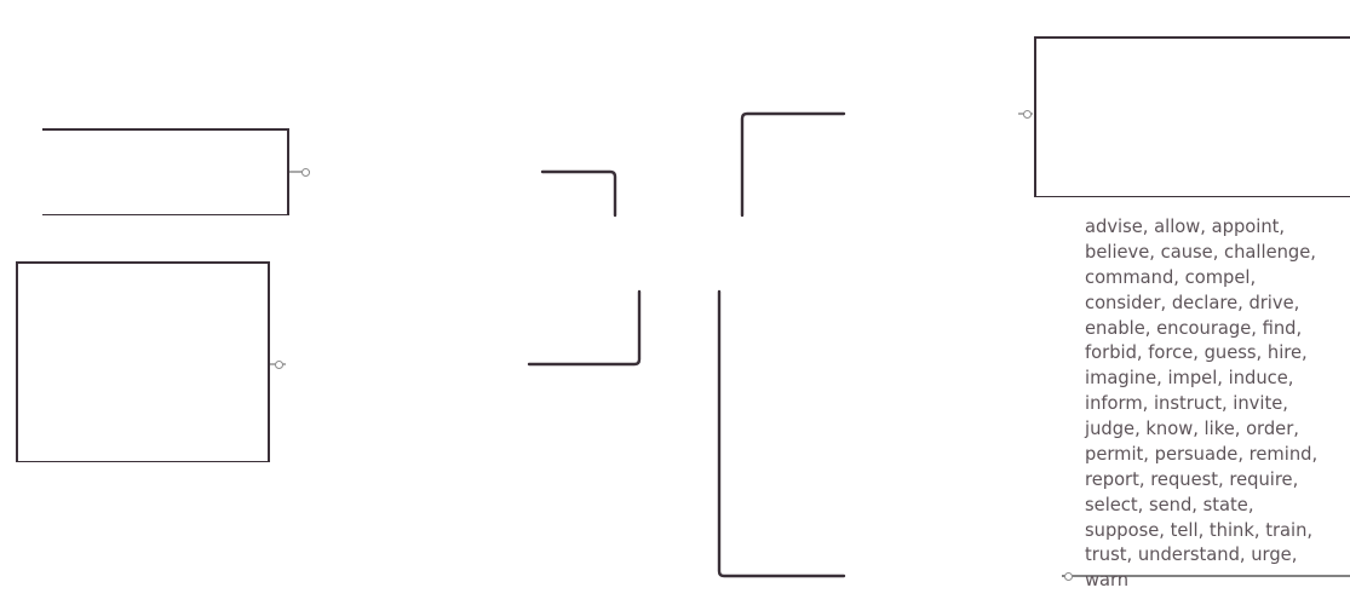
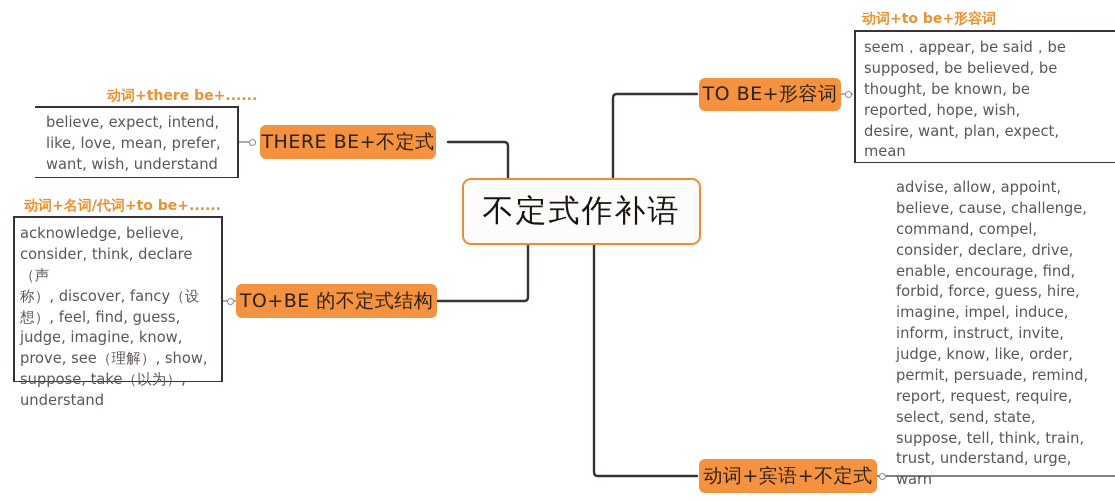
+ 不定式作补语
+ THERE BE+不定式
+ TO+BE 的不定式结构
+ TO BE+形容词
+ 动词+宾语+不定式
+ 动词+there be+......
+ believe, expect, intend,
+ like, love, mean, prefer,
+ want, wish, understand
+ 动词+名词/代词+to be+......
+ acknowledge, believe,
+ consider, think, declare（声
+ 称）, discover, fancy（设
+ 想）, feel, find, guess,
+ judge, imagine, know,
+ prove, see（理解）, show,
+ suppose, take（以为）,
+ understand
+ 动词+to be+形容词
+ seem，appear, be said，be
+ supposed, be believed, be
+ thought, be known, be
+ reported, hope, wish,
+ desire, want, plan, expect,
+ mean
  advise, allow, appoint,
  believe, cause, challenge,
  command, compel,
  consider, declare, drive,
  enable, encourage, find,
  forbid, force, guess, hire,
  imagine, impel, induce,
  inform, instruct, invite,
  judge, know, like, order,
  permit, persuade, remind,
  report, request, require,
  select, send, state,
  suppose, tell, think, train,
  trust, understand, urge,
  warn
